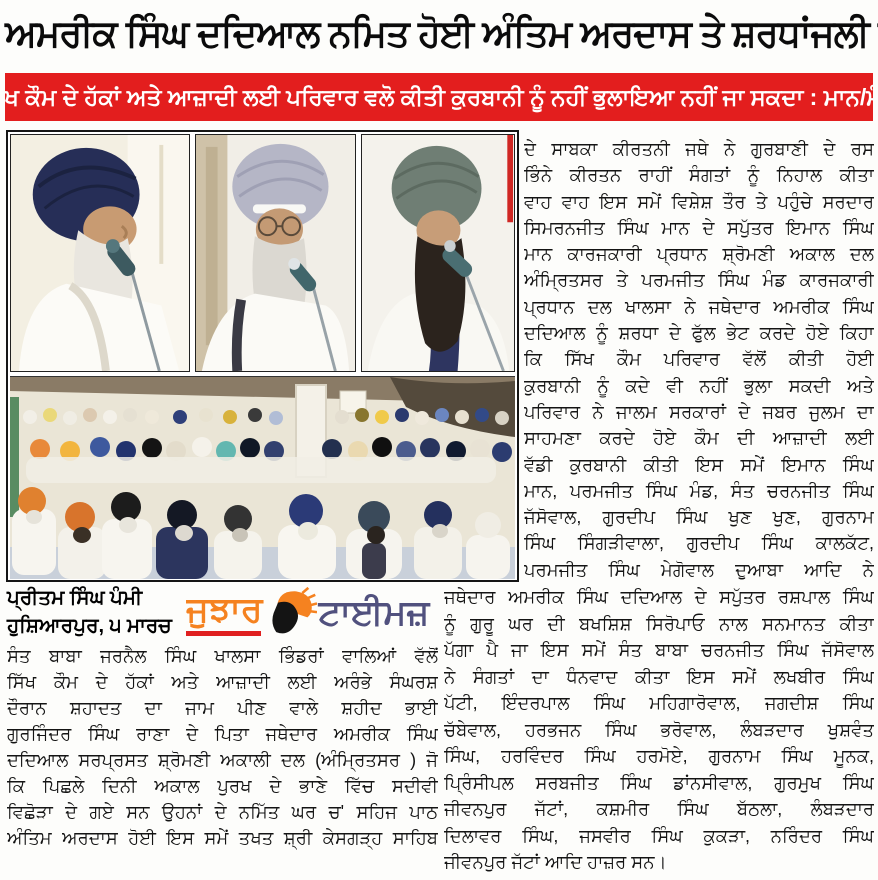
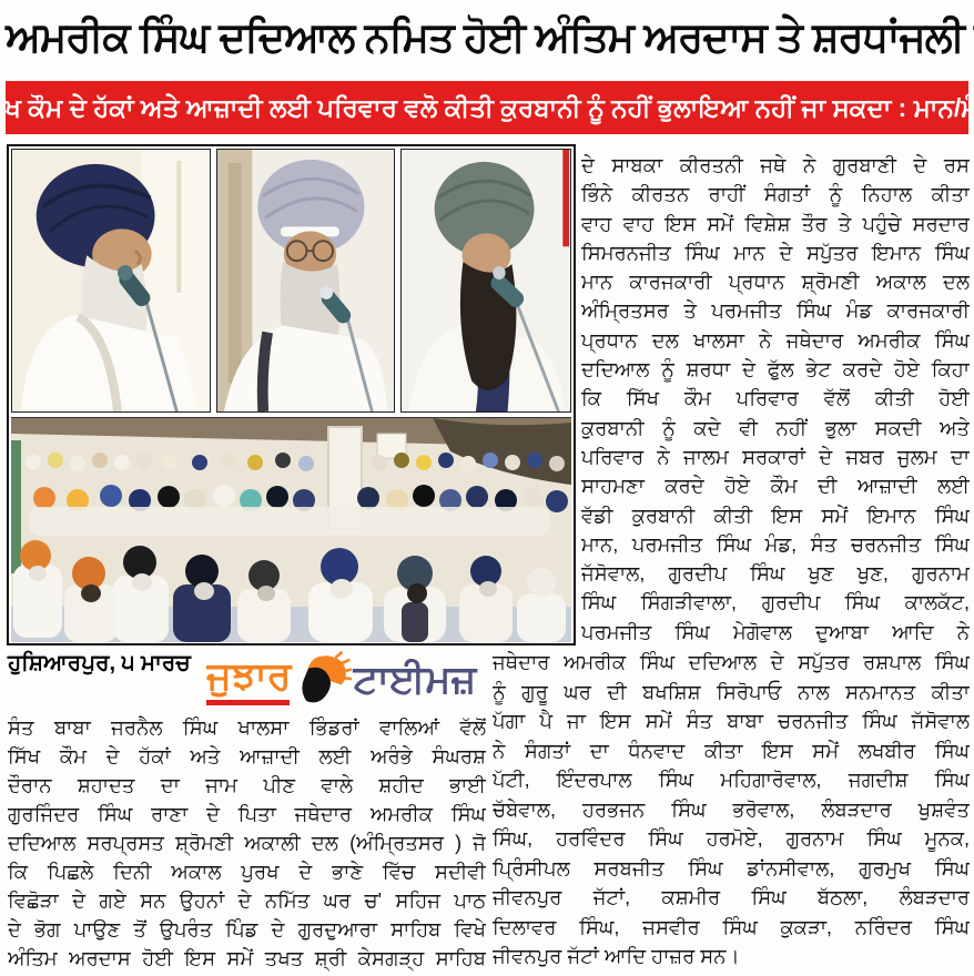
  ਅਮਰੀਕ ਸਿੰਘ ਦਦਿਆਲ ਨਮਿਤ ਹੋਈ ਅੰਤਿਮ ਅਰਦਾਸ ਤੇ ਸ਼ਰਧਾਂਜਲੀ
  ਖ ਕੌਮ ਦੇ ਹੱਕਾਂ ਅਤੇ ਆਜ਼ਾਦੀ ਲਈ ਪਰਿਵਾਰ ਵਲੋ ਕੀਤੀ ਕੁਰਬਾਨੀ ਨੂੰ ਨਹੀਂ ਭੁਲਾਇਆ ਨਹੀਂ ਜਾ ਸਕਦਾ : ਮਾਨ/
  ਦੇ ਸਾਬਕਾ ਕੀਰਤਨੀ ਜਥੇ ਨੇ ਗੁਰਬਾਣੀ ਦੇ ਰਸ
  ਭਿੰਨੇ ਕੀਰਤਨ ਰਾਹੀਂ ਸੰਗਤਾਂ ਨੂੰ ਨਿਹਾਲ ਕੀਤਾ
  ਵਾਹ ਵਾਹ ਇਸ ਸਮੇਂ ਵਿਸ਼ੇਸ਼ ਤੌਰ ਤੇ ਪਹੁੰਚੇ ਸਰਦਾਰ
  ਸਿਮਰਨਜੀਤ ਸਿੰਘ ਮਾਨ ਦੇ ਸਪੁੱਤਰ ਇਮਾਨ ਸਿੰਘ
  ਮਾਨ ਕਾਰਜਕਾਰੀ ਪ੍ਰਧਾਨ ਸ਼੍ਰੋਮਣੀ ਅਕਾਲ ਦਲ
  ਅੰਮ੍ਰਿਤਸਰ ਤੇ ਪਰਮਜੀਤ ਸਿੰਘ ਮੰਡ ਕਾਰਜਕਾਰੀ
  ਪ੍ਰਧਾਨ ਦਲ ਖਾਲਸਾ ਨੇ ਜਥੇਦਾਰ ਅਮਰੀਕ ਸਿੰਘ
  ਦਦਿਆਲ ਨੂੰ ਸ਼ਰਧਾ ਦੇ ਫੁੱਲ ਭੇਟ ਕਰਦੇ ਹੋਏ ਕਿਹਾ
  ਕਿ ਸਿੱਖ ਕੌਮ ਪਰਿਵਾਰ ਵੱਲੋਂ ਕੀਤੀ ਹੋਈ
  ਕੁਰਬਾਨੀ ਨੂੰ ਕਦੇ ਵੀ ਨਹੀਂ ਭੁਲਾ ਸਕਦੀ ਅਤੇ
  ਪਰਿਵਾਰ ਨੇ ਜਾਲਮ ਸਰਕਾਰਾਂ ਦੇ ਜਬਰ ਜੁਲਮ ਦਾ
  ਸਾਹਮਣਾ ਕਰਦੇ ਹੋਏ ਕੌਮ ਦੀ ਆਜ਼ਾਦੀ ਲਈ
  ਵੱਡੀ ਕੁਰਬਾਨੀ ਕੀਤੀ ਇਸ ਸਮੇਂ ਇਮਾਨ ਸਿੰਘ
  ਮਾਨ, ਪਰਮਜੀਤ ਸਿੰਘ ਮੰਡ, ਸੰਤ ਚਰਨਜੀਤ ਸਿੰਘ
  ਜੱਸੋਵਾਲ, ਗੁਰਦੀਪ ਸਿੰਘ ਖੁਣ ਖੁਣ, ਗੁਰਨਾਮ
  ਸਿੰਘ ਸਿੰਗੜੀਵਾਲਾ, ਗੁਰਦੀਪ ਸਿੰਘ ਕਾਲਕੱਟ,
  ਪਰਮਜੀਤ ਸਿੰਘ ਮੇਗੋਵਾਲ ਦੁਆਬਾ ਆਦਿ ਨੇ
- ਪ੍ਰੀਤਮ ਸਿੰਘ ਪੰਮੀ
  ਹੁਸ਼ਿਆਰਪੁਰ, ੫ ਮਾਰਚ
  ਜੁਝਾਰ
  ਟਾਈਮਜ਼
  ਸੰਤ ਬਾਬਾ ਜਰਨੈਲ ਸਿੰਘ ਖਾਲਸਾ ਭਿੰਡਰਾਂ ਵਾਲਿਆਂ ਵੱਲੋਂ
  ਸਿੱਖ ਕੌਮ ਦੇ ਹੱਕਾਂ ਅਤੇ ਆਜ਼ਾਦੀ ਲਈ ਅਰੰਭੇ ਸੰਘਰਸ਼
  ਦੌਰਾਨ ਸ਼ਹਾਦਤ ਦਾ ਜਾਮ ਪੀਣ ਵਾਲੇ ਸ਼ਹੀਦ ਭਾਈ
  ਗੁਰਜਿੰਦਰ ਸਿੰਘ ਰਾਣਾ ਦੇ ਪਿਤਾ ਜਥੇਦਾਰ ਅਮਰੀਕ ਸਿੰਘ
  ਦਦਿਆਲ ਸਰਪ੍ਰਸਤ ਸ਼੍ਰੋਮਣੀ ਅਕਾਲੀ ਦਲ (ਅੰਮ੍ਰਿਤਸਰ ) ਜੋ
  ਕਿ ਪਿਛਲੇ ਦਿਨੀ ਅਕਾਲ ਪੁਰਖ ਦੇ ਭਾਣੇ ਵਿੱਚ ਸਦੀਵੀ
  ਵਿਛੋੜਾ ਦੇ ਗਏ ਸਨ ਉਹਨਾਂ ਦੇ ਨਮਿੱਤ ਘਰ ਚ' ਸਹਿਜ ਪਾਠ
+ ਦੇ ਭੋਗ ਪਾਉਣ ਤੋਂ ਉਪਰੰਤ ਪਿੰਡ ਦੇ ਗੁਰਦੁਆਰਾ ਸਾਹਿਬ ਵਿਖੇ
  ਅੰਤਿਮ ਅਰਦਾਸ ਹੋਈ ਇਸ ਸਮੇਂ ਤਖਤ ਸ਼੍ਰੀ ਕੇਸਗੜ੍ਹ ਸਾਹਿਬ
  ਜਥੇਦਾਰ ਅਮਰੀਕ ਸਿੰਘ ਦਦਿਆਲ ਦੇ ਸਪੁੱਤਰ ਰਸ਼ਪਾਲ ਸਿੰਘ
  ਨੂੰ ਗੁਰੂ ਘਰ ਦੀ ਬਖਸ਼ਿਸ਼ ਸਿਰੋਪਾਓ ਨਾਲ ਸਨਮਾਨਤ ਕੀਤਾ
  ਪੱਗਾ ਪੈ ਜਾ ਇਸ ਸਮੇਂ ਸੰਤ ਬਾਬਾ ਚਰਨਜੀਤ ਸਿੰਘ ਜੱਸੋਵਾਲ
  ਨੇ ਸੰਗਤਾਂ ਦਾ ਧੰਨਵਾਦ ਕੀਤਾ ਇਸ ਸਮੇਂ ਲਖਬੀਰ ਸਿੰਘ
  ਪੱਟੀ, ਇੰਦਰਪਾਲ ਸਿੰਘ ਮਹਿਗਾਰੋਵਾਲ, ਜਗਦੀਸ਼ ਸਿੰਘ
  ਚੱਬੇਵਾਲ, ਹਰਭਜਨ ਸਿੰਘ ਭਰੋਵਾਲ, ਲੰਬੜਦਾਰ ਖੁਸ਼ਵੰਤ
  ਸਿੰਘ, ਹਰਵਿੰਦਰ ਸਿੰਘ ਹਰਮੋਏ, ਗੁਰਨਾਮ ਸਿੰਘ ਮੂਨਕ,
  ਪ੍ਰਿੰਸੀਪਲ ਸਰਬਜੀਤ ਸਿੰਘ ਡਾਂਨਸੀਵਾਲ, ਗੁਰਮੁਖ ਸਿੰਘ
  ਜੀਵਨਪੁਰ ਜੱਟਾਂ, ਕਸ਼ਮੀਰ ਸਿੰਘ ਬੱਠਲਾ, ਲੰਬੜਦਾਰ
  ਦਿਲਾਵਰ ਸਿੰਘ, ਜਸਵੀਰ ਸਿੰਘ ਕੁਕੜਾ, ਨਰਿੰਦਰ ਸਿੰਘ
  ਜੀਵਨਪੁਰ ਜੱਟਾਂ ਆਦਿ ਹਾਜ਼ਰ ਸਨ।
